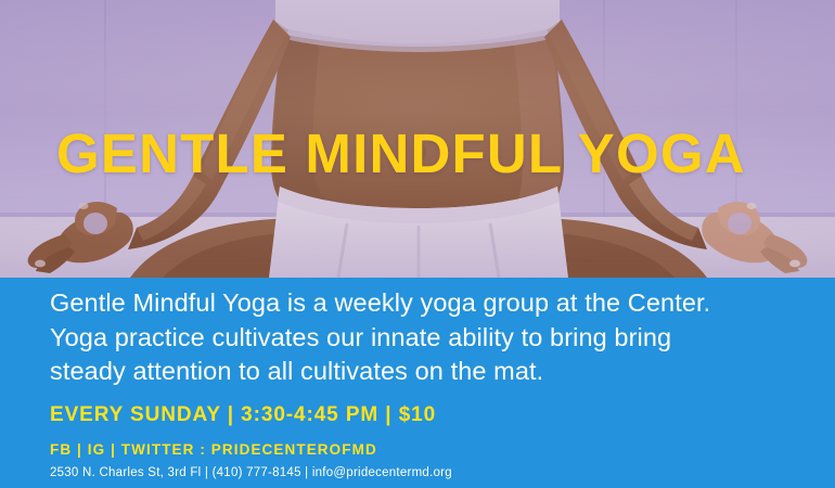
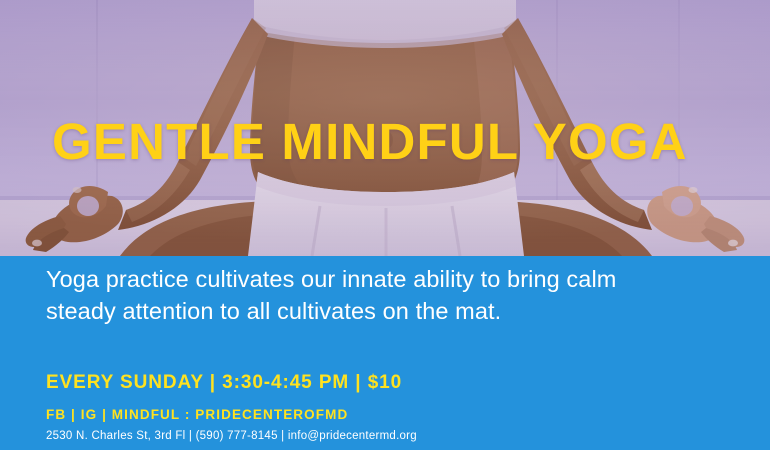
  GENTLE MINDFUL YOGA
- Gentle Mindful Yoga is a weekly yoga group at the Center.
- Yoga practice cultivates our innate ability to bring bring
+ Yoga practice cultivates our innate ability to bring calm
  steady attention to all cultivates on the mat.
  EVERY SUNDAY | 3:30-4:45 PM | $10
- FB | IG | TWITTER : PRIDECENTEROFMD
+ FB | IG | MINDFUL : PRIDECENTEROFMD
- 2530 N. Charles St, 3rd Fl | (410) 777-8145 | info@pridecentermd.org
+ 2530 N. Charles St, 3rd Fl | (590) 777-8145 | info@pridecentermd.org
